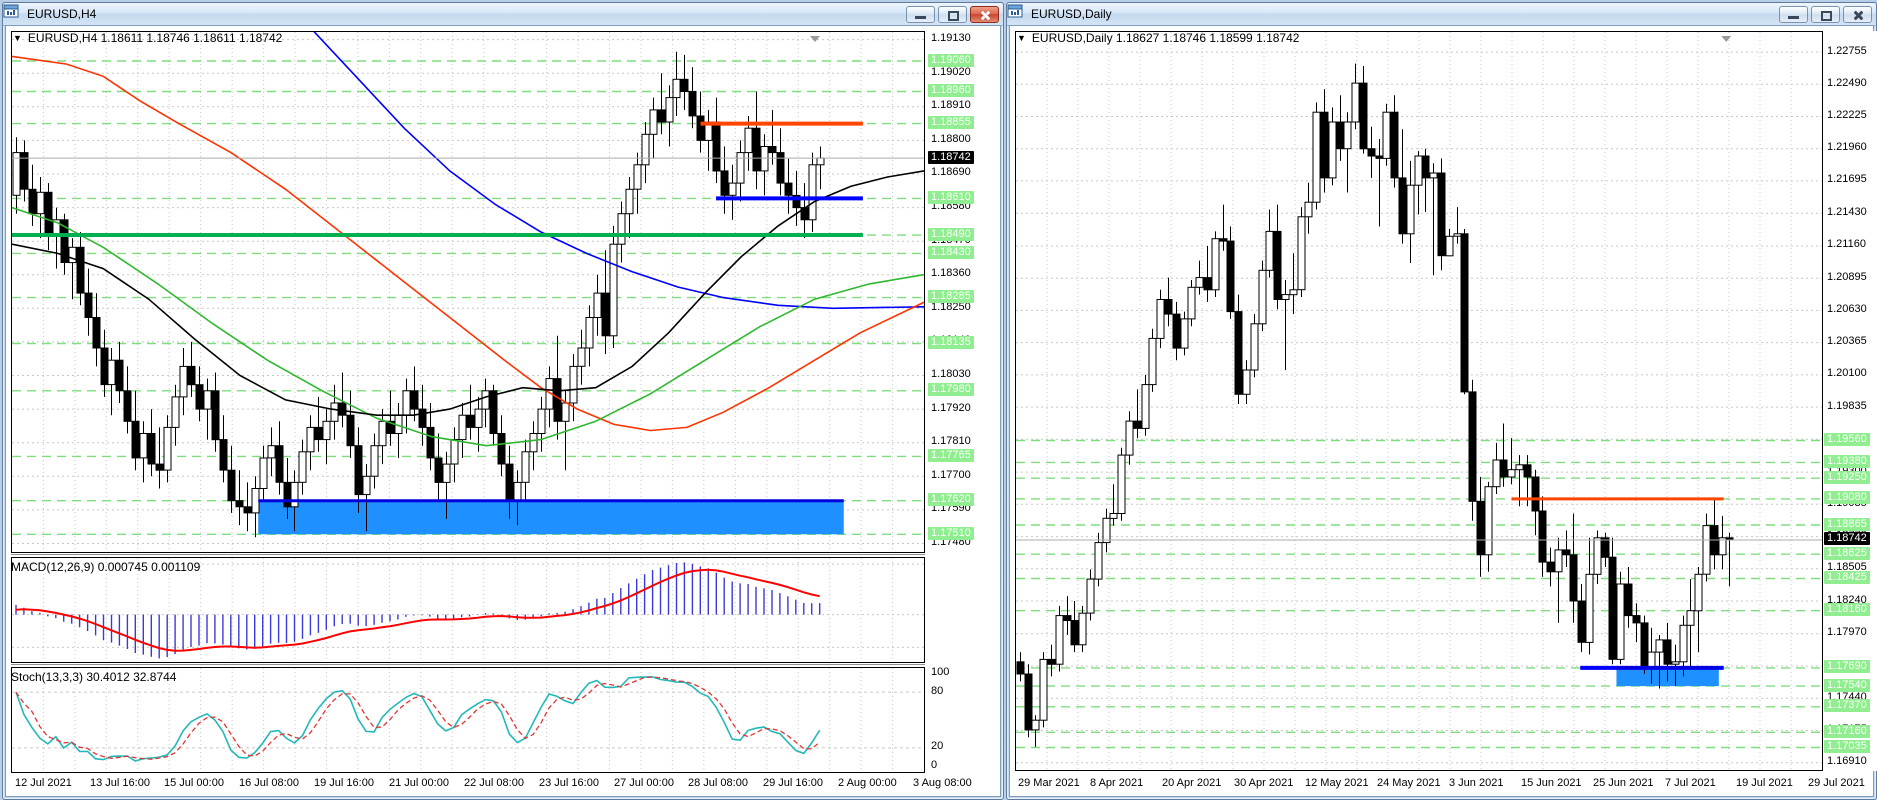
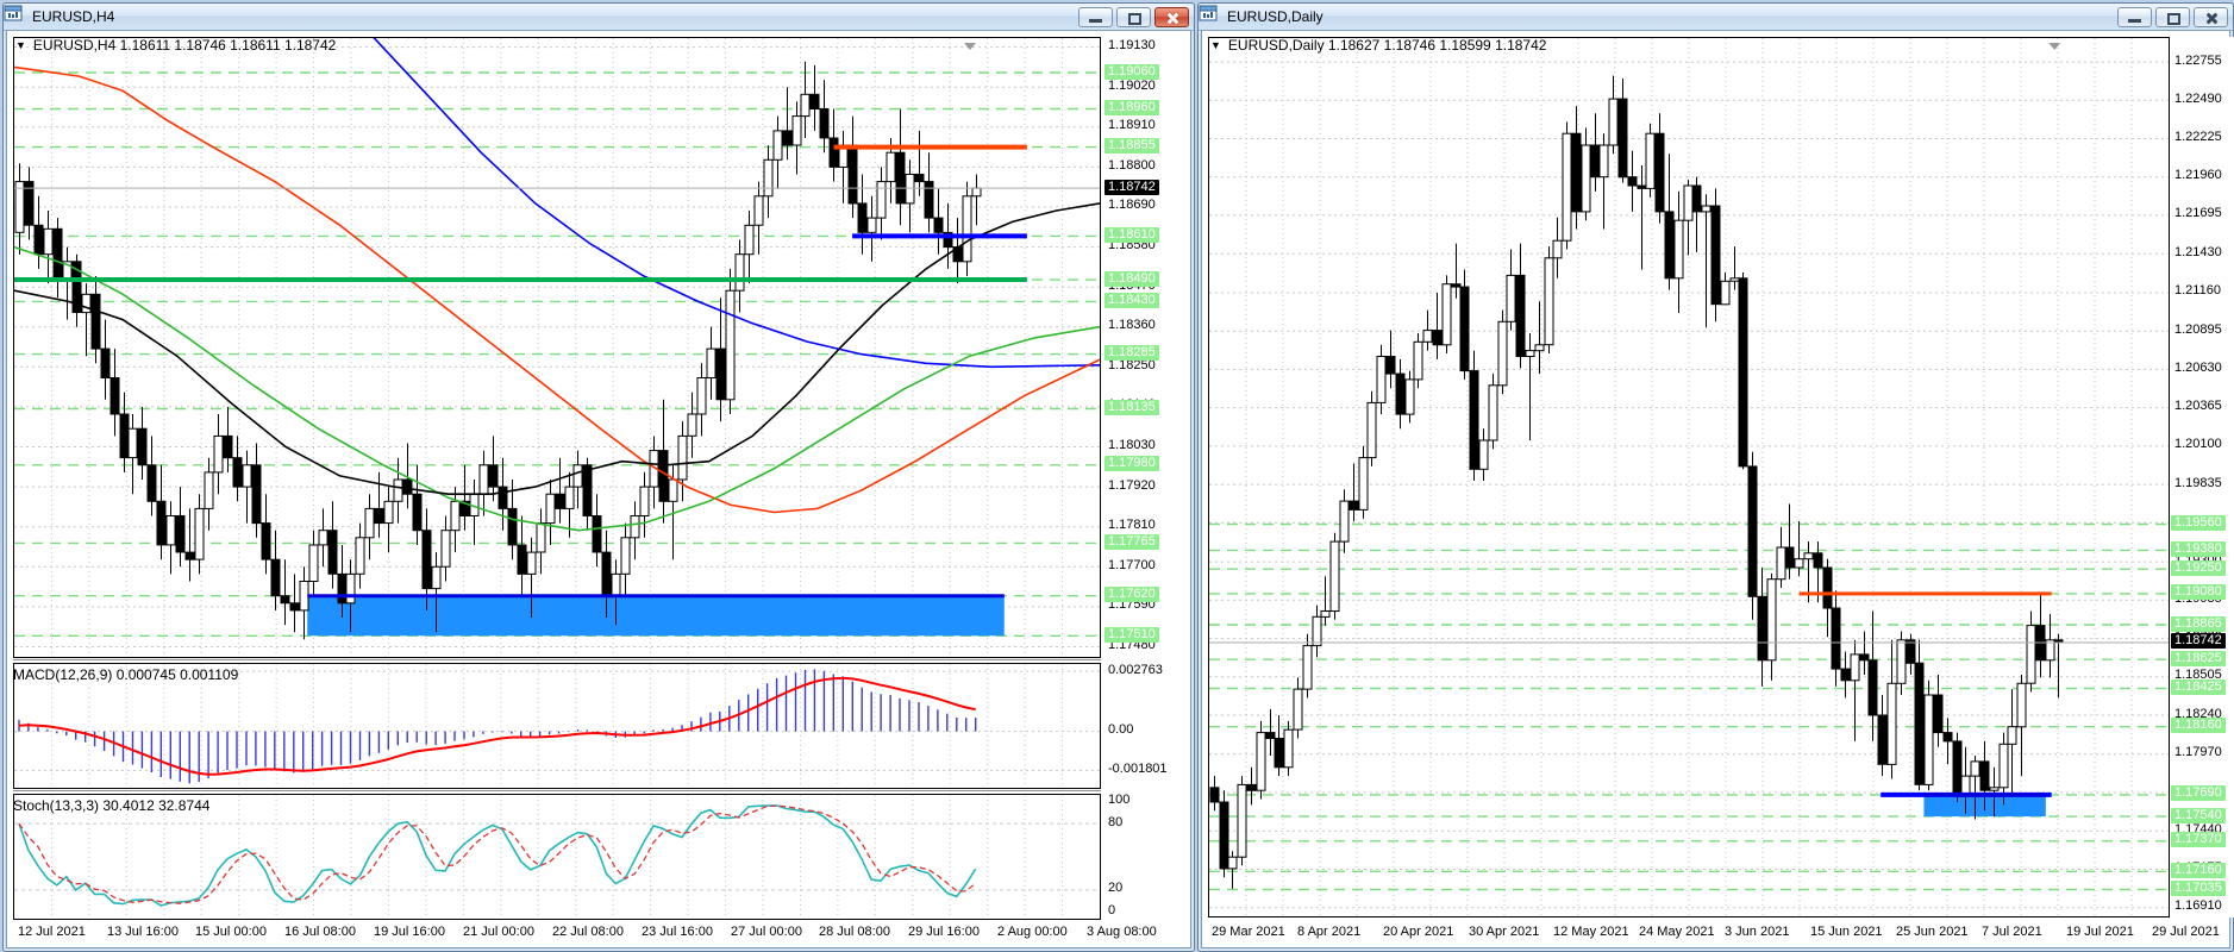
  EURUSD,H4
  ▼ EURUSD,H4 1.18611 1.18746 1.18611 1.18742
  1.19130
  1.19020
  1.18910
  1.18800
  1.18690
  1.18580
  1.18360
  1.18250
  1.18030
  1.17920
  1.17810
  1.17700
  1.17590
  1.17480
  1.19060
  1.18960
  1.18855
  1.18610
  1.18490
  1.18430
  1.18285
  1.18135
  1.17980
  1.17765
  1.17620
  1.17510
  1.18742
  MACD(12,26,9) 0.000745 0.001109
+ 0.002763
+ 0.00
+ -0.001801
  Stoch(13,3,3) 30.4012 32.8744
  100
  80
  20
  0
  12 Jul 2021
  13 Jul 16:00
  15 Jul 00:00
  16 Jul 08:00
  19 Jul 16:00
  21 Jul 00:00
  22 Jul 08:00
  23 Jul 16:00
  27 Jul 00:00
  28 Jul 08:00
  29 Jul 16:00
  2 Aug 00:00
  3 Aug 08:00
  EURUSD,Daily
  ▼ EURUSD,Daily 1.18627 1.18746 1.18599 1.18742
  1.22755
  1.22490
  1.22225
  1.21960
  1.21695
  1.21430
  1.21160
  1.20895
  1.20630
  1.20365
  1.20100
  1.19835
  1.18505
  1.18240
  1.17970
  1.17440
  1.16910
  1.19560
  1.19380
  1.19250
  1.19080
  1.18865
  1.18625
  1.18425
  1.18160
  1.17690
  1.17540
  1.17370
  1.17160
  1.17035
  1.18742
  29 Mar 2021
  8 Apr 2021
  20 Apr 2021
  30 Apr 2021
  12 May 2021
  24 May 2021
  3 Jun 2021
  15 Jun 2021
  25 Jun 2021
  7 Jul 2021
  19 Jul 2021
  29 Jul 2021
